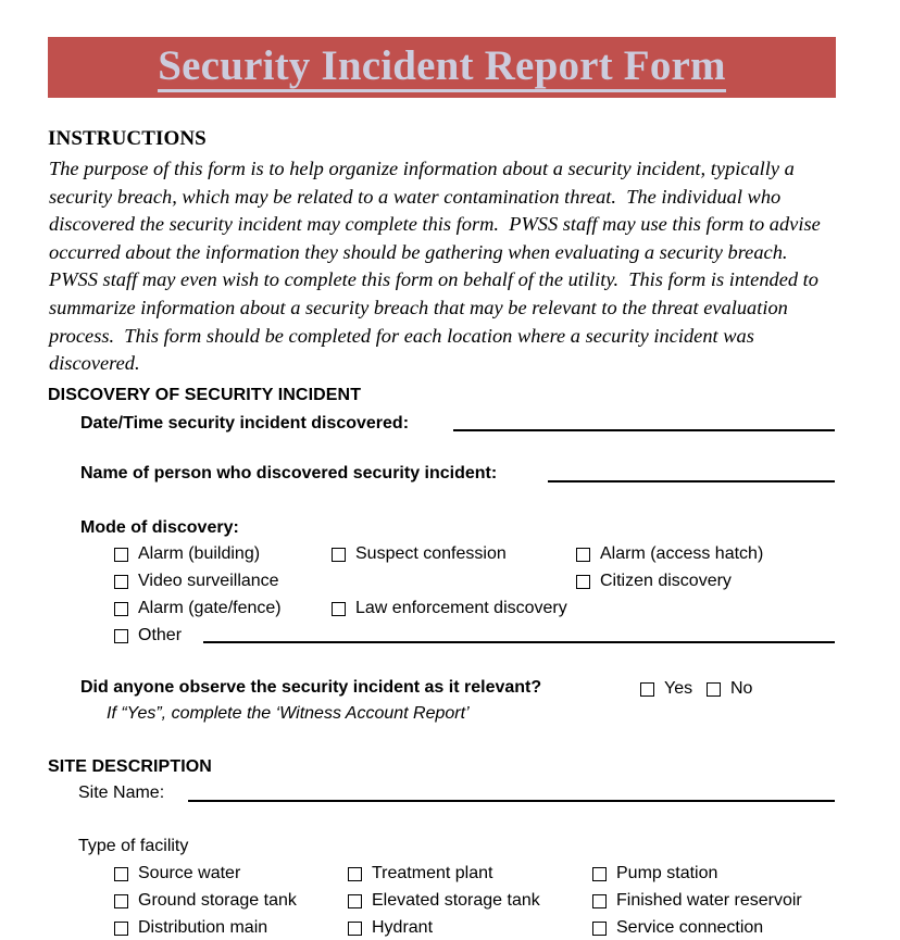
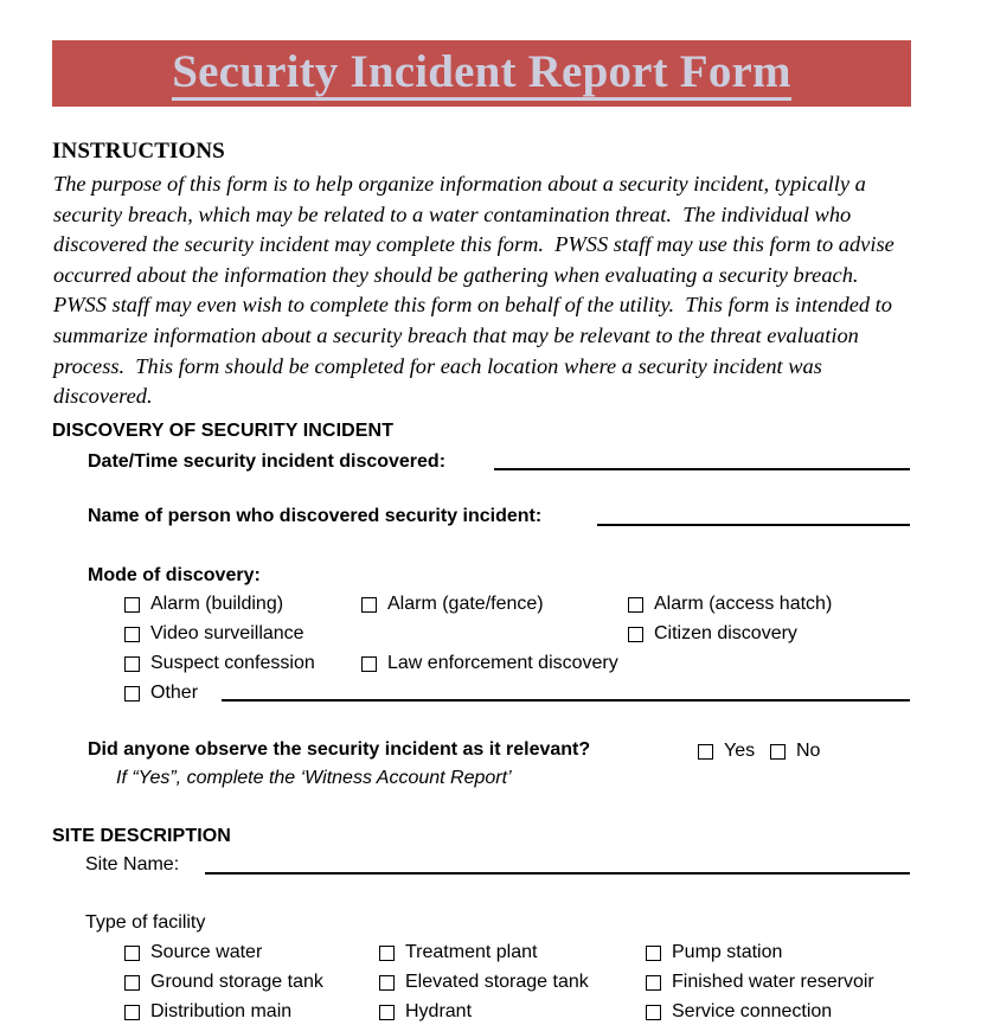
  Security Incident Report Form
  INSTRUCTIONS
  The purpose of this form is to help organize information about a security incident, typically a security breach, which may be related to a water contamination threat. The individual who discovered the security incident may complete this form. PWSS staff may use this form to advise occurred about the information they should be gathering when evaluating a security breach. PWSS staff may even wish to complete this form on behalf of the utility. This form is intended to summarize information about a security breach that may be relevant to the threat evaluation process. This form should be completed for each location where a security incident was discovered.
  DISCOVERY OF SECURITY INCIDENT
  Date/Time security incident discovered:
  Name of person who discovered security incident:
  Mode of discovery:
  Alarm (building)
- Suspect confession
+ Alarm (gate/fence)
  Alarm (access hatch)
  Video surveillance
  Citizen discovery
- Alarm (gate/fence)
+ Suspect confession
  Law enforcement discovery
  Other
  Did anyone observe the security incident as it relevant?
  Yes
  No
  If “Yes”, complete the ‘Witness Account Report’
  SITE DESCRIPTION
  Site Name:
  Type of facility
  Source water
  Treatment plant
  Pump station
  Ground storage tank
  Elevated storage tank
  Finished water reservoir
  Distribution main
  Hydrant
  Service connection
